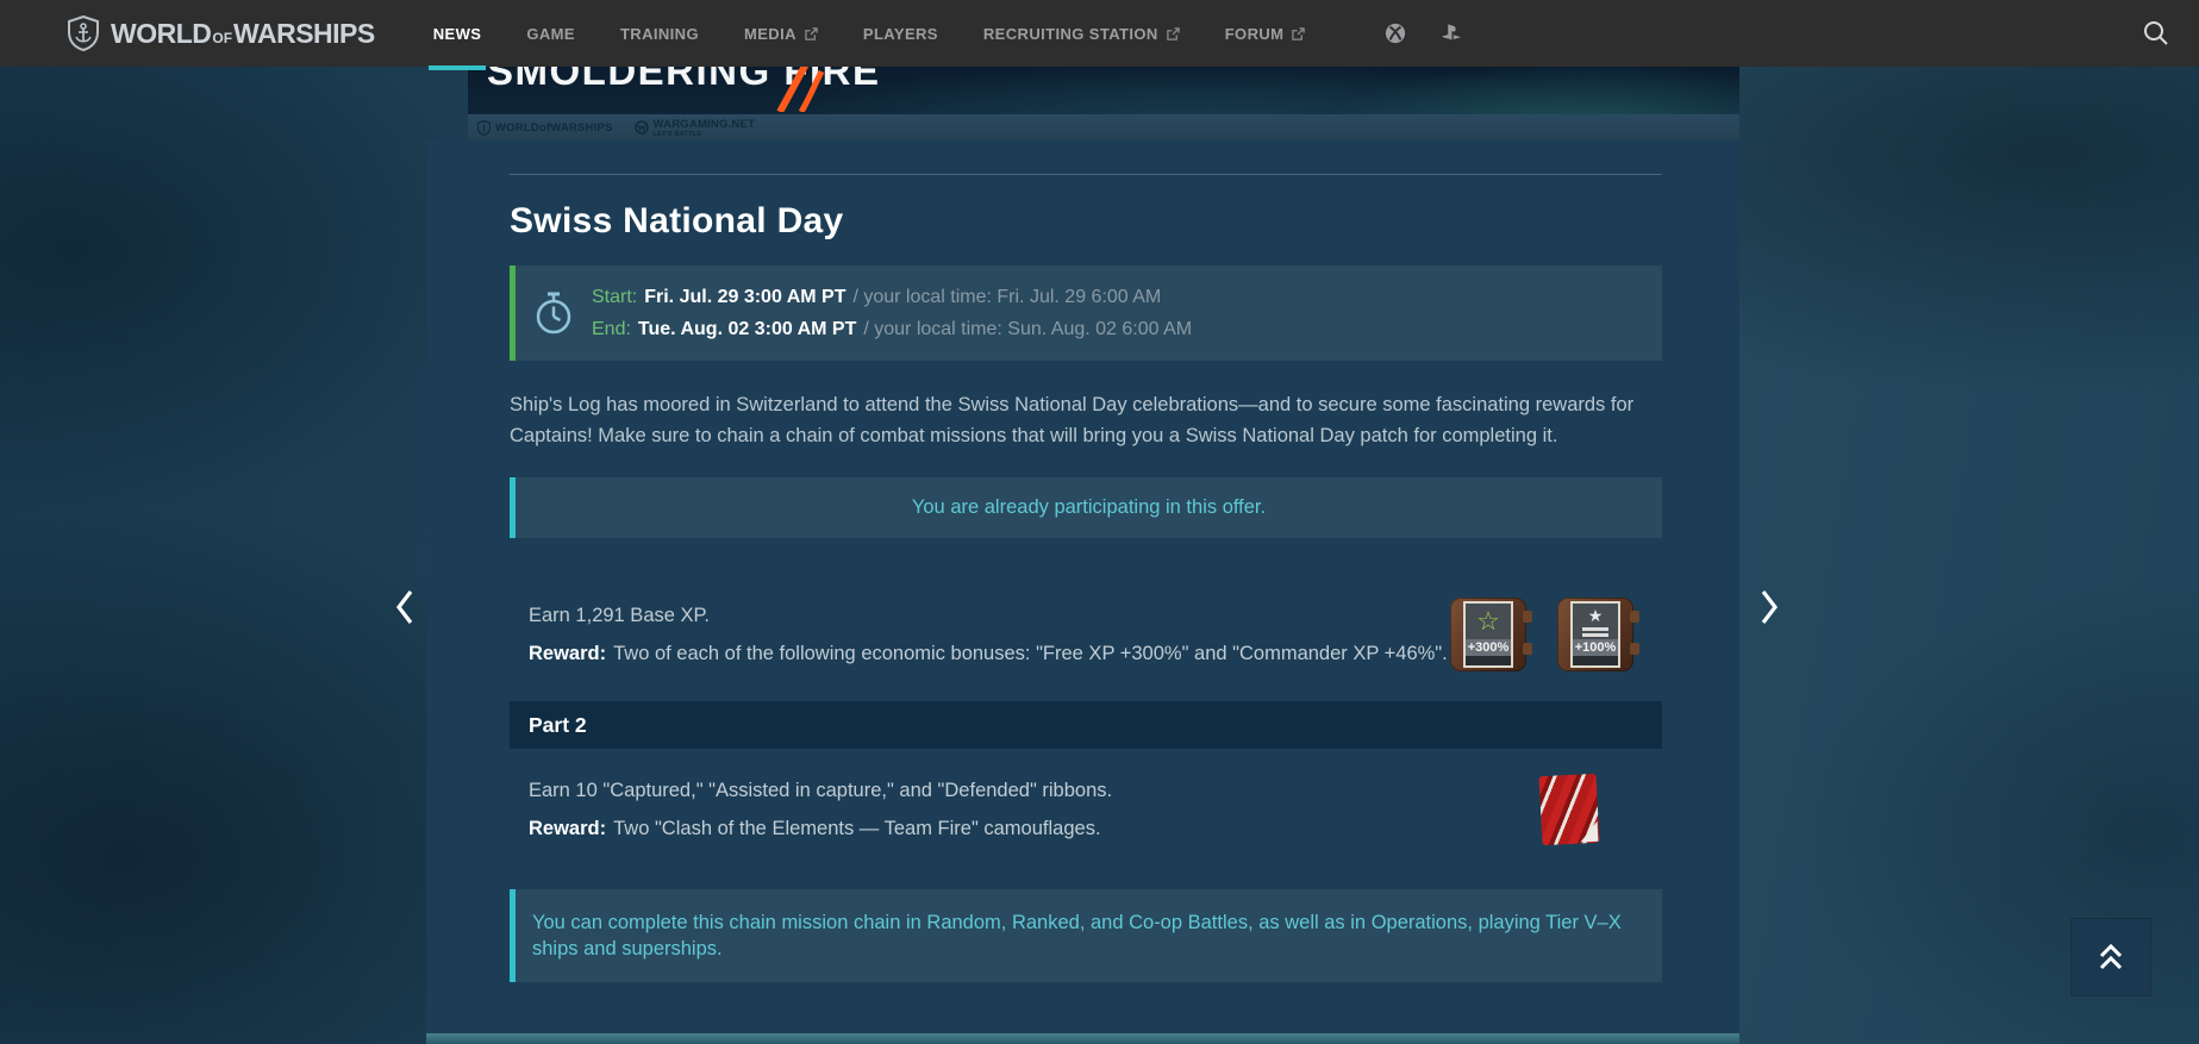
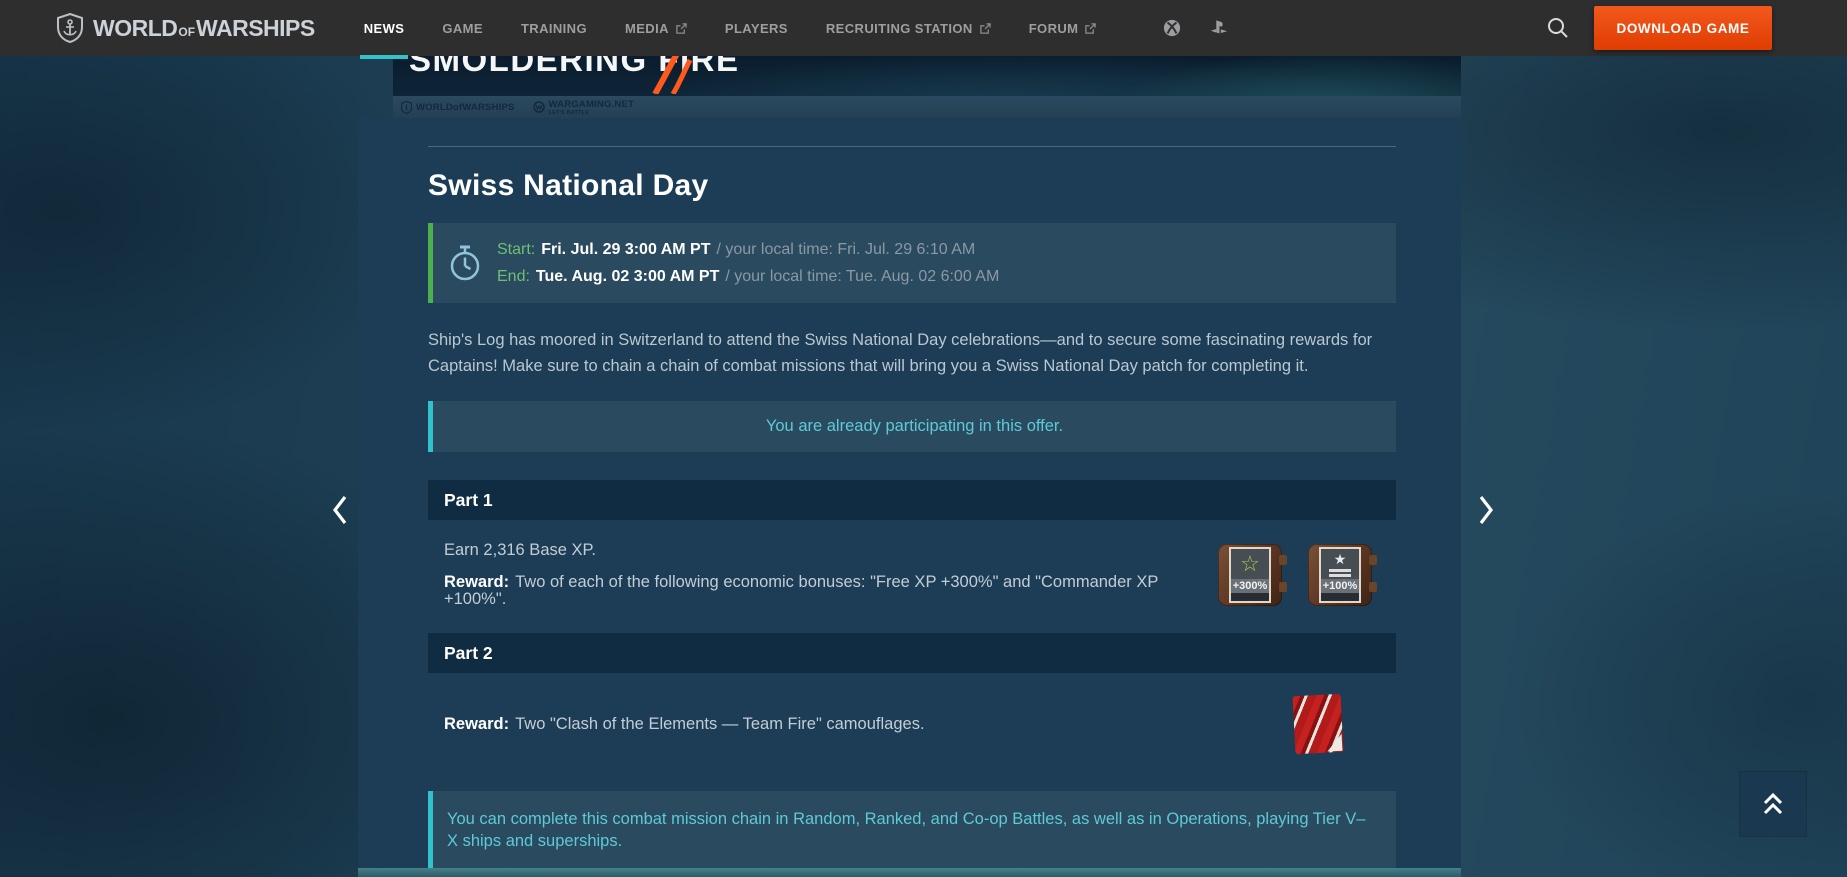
  WORLDOFWARSHIPS
  NEWS
  GAME
  TRAINING
  MEDIA
  PLAYERS
  RECRUITING STATION
  FORUM
+ DOWNLOAD GAME
  SMOLDERING FIRE
  WORLDofWARSHIPS
  WARGAMING.NET
  Swiss National Day
- Start: Fri. Jul. 29 3:00 AM PT / your local time: Fri. Jul. 29 6:00 AM
+ Start: Fri. Jul. 29 3:00 AM PT / your local time: Fri. Jul. 29 6:10 AM
- End: Tue. Aug. 02 3:00 AM PT / your local time: Sun. Aug. 02 6:00 AM
+ End: Tue. Aug. 02 3:00 AM PT / your local time: Tue. Aug. 02 6:00 AM
  Ship's Log has moored in Switzerland to attend the Swiss National Day celebrations—and to secure some fascinating rewards for Captains! Make sure to chain a chain of combat missions that will bring you a Swiss National Day patch for completing it.
  You are already participating in this offer.
+ Part 1
- Earn 1,291 Base XP.
+ Earn 2,316 Base XP.
- Reward: Two of each of the following economic bonuses: "Free XP +300%" and "Commander XP +46%".
+ Reward: Two of each of the following economic bonuses: "Free XP +300%" and "Commander XP +100%".
  ☆
  +300%
  ★
  +100%
  Part 2
- Earn 10 "Captured," "Assisted in capture," and "Defended" ribbons.
  Reward: Two "Clash of the Elements — Team Fire" camouflages.
- You can complete this chain mission chain in Random, Ranked, and Co-op Battles, as well as in Operations, playing Tier V–X ships and superships.
+ You can complete this combat mission chain in Random, Ranked, and Co-op Battles, as well as in Operations, playing Tier V–X ships and superships.
